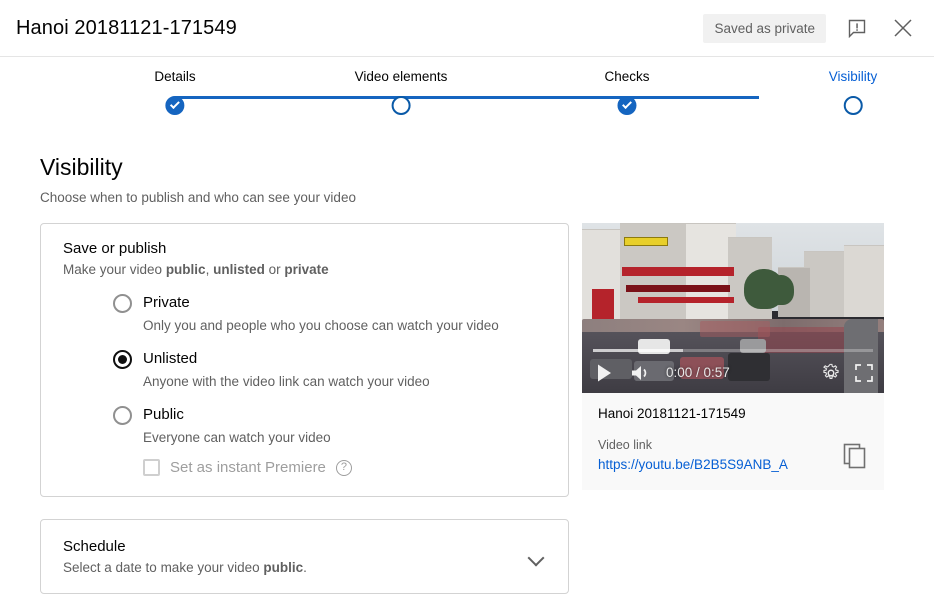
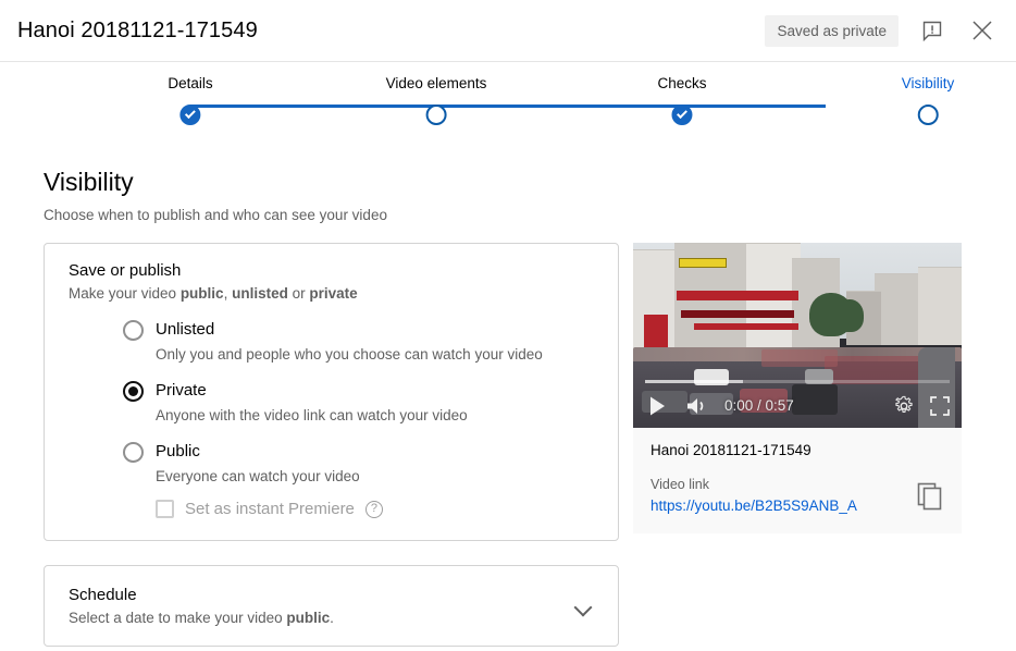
  Hanoi 20181121-171549
  Saved as private
  Details
  Video elements
  Checks
  Visibility
  Visibility
  Choose when to publish and who can see your video
  Save or publish
  Make your video public, unlisted or private
- Private
+ Unlisted
  Only you and people who you choose can watch your video
- Unlisted
+ Private
  Anyone with the video link can watch your video
  Public
  Everyone can watch your video
  Set as instant Premiere
  ?
  Schedule
  Select a date to make your video public.
  0:00 / 0:57
  Hanoi 20181121-171549
  Video link
  https://youtu.be/B2B5S9ANB_A
